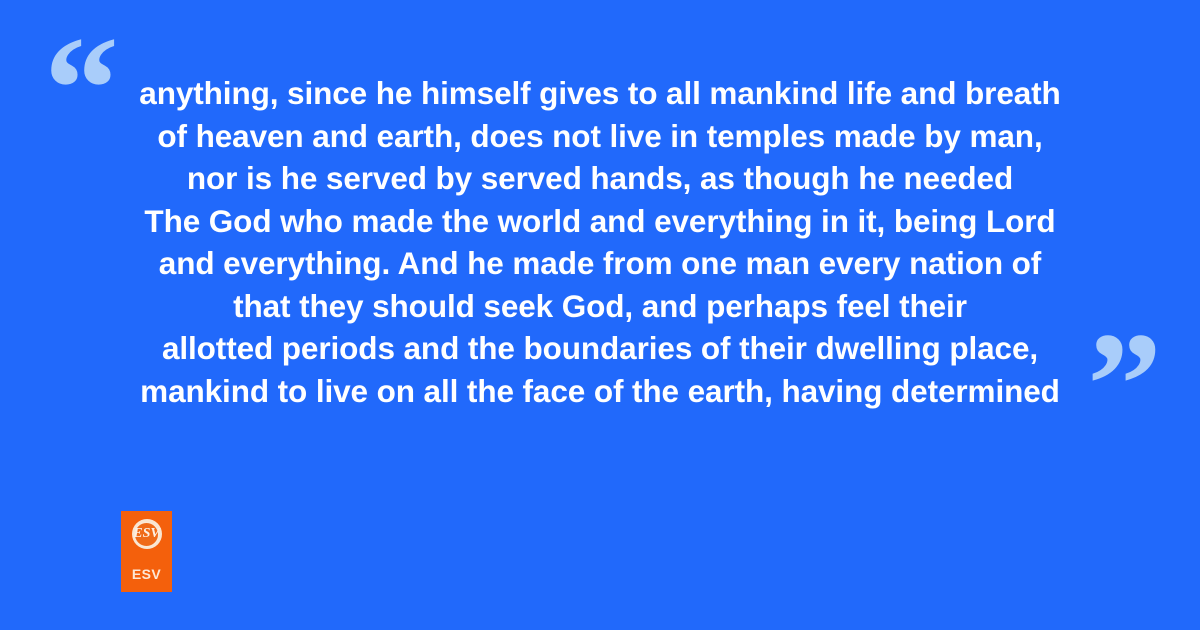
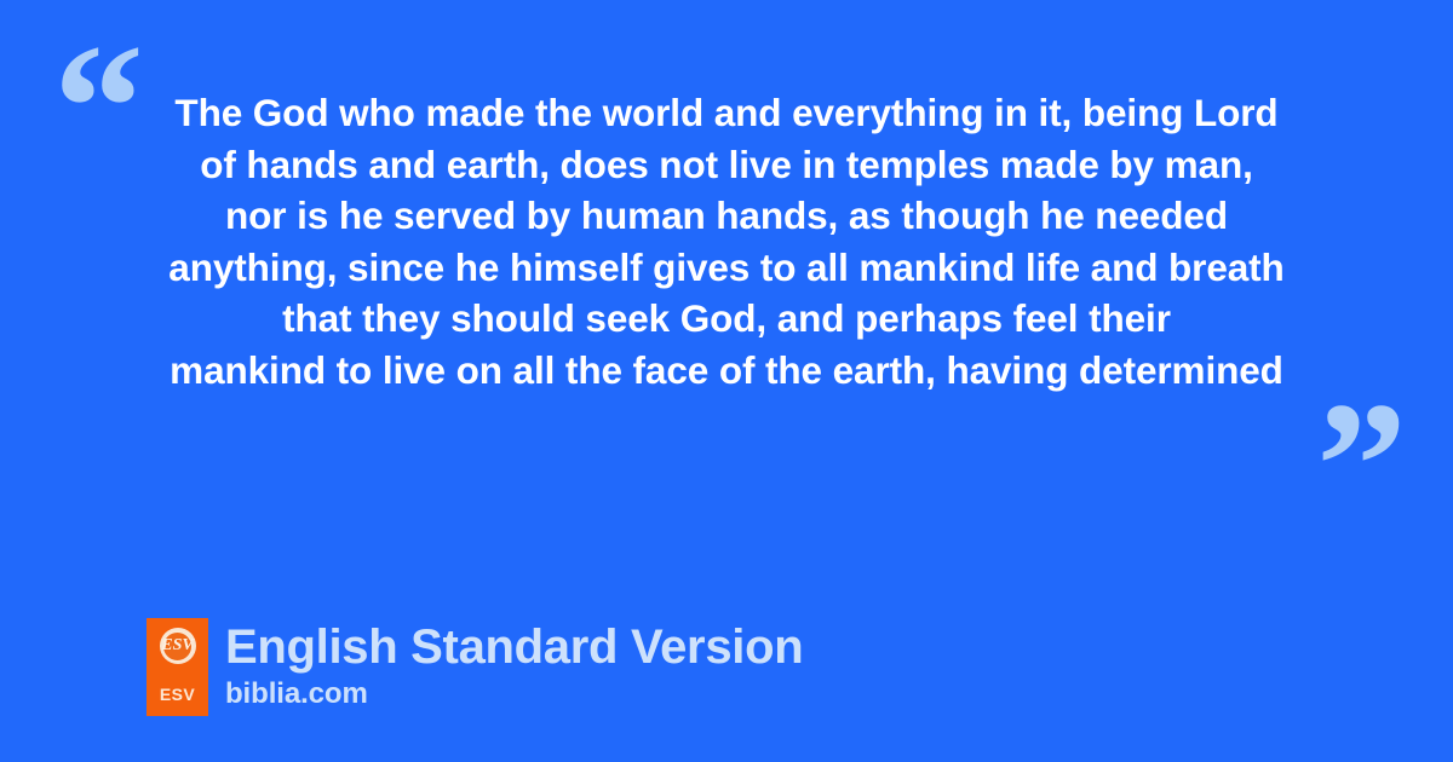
  “
- anything, since he himself gives to all mankind life and breath
+ The God who made the world and everything in it, being Lord
- of heaven and earth, does not live in temples made by man,
+ of hands and earth, does not live in temples made by man,
- nor is he served by served hands, as though he needed
+ nor is he served by human hands, as though he needed
- The God who made the world and everything in it, being Lord
+ anything, since he himself gives to all mankind life and breath
- and everything. And he made from one man every nation of
  that they should seek God, and perhaps feel their
- allotted periods and the boundaries of their dwelling place,
  mankind to live on all the face of the earth, having determined
  ”
  ESV
  ESV
+ English Standard Version
+ biblia.com
